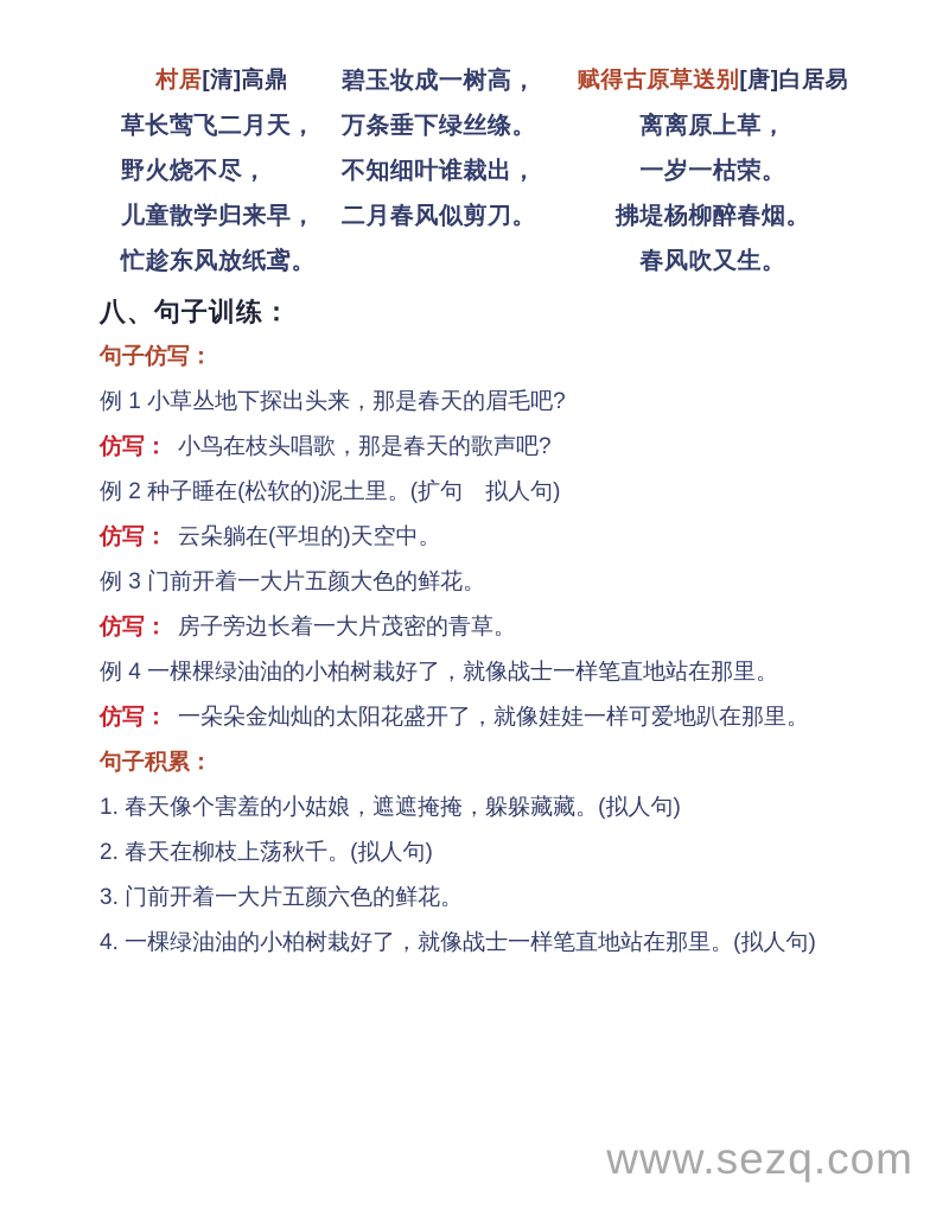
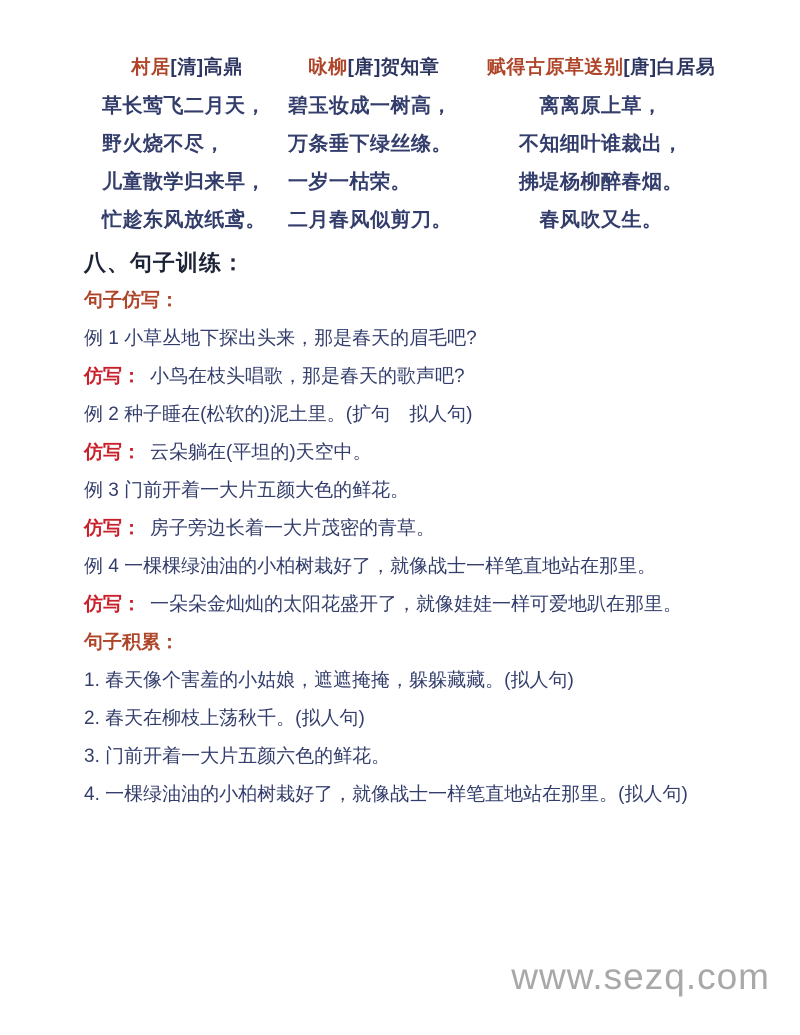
  村居[清]高鼎
  草长莺飞二月天，
  野火烧不尽，
  儿童散学归来早，
  忙趁东风放纸鸢。
+ 咏柳[唐]贺知章
  碧玉妆成一树高，
  万条垂下绿丝绦。
- 不知细叶谁裁出，
+ 一岁一枯荣。
  二月春风似剪刀。
  赋得古原草送别[唐]白居易
  离离原上草，
- 一岁一枯荣。
+ 不知细叶谁裁出，
  拂堤杨柳醉春烟。
  春风吹又生。
  八、句子训练：
  句子仿写：
  例 1 小草丛地下探出头来，那是春天的眉毛吧?
  仿写： 小鸟在枝头唱歌，那是春天的歌声吧?
  例 2 种子睡在(松软的)泥土里。(扩句 拟人句)
  仿写： 云朵躺在(平坦的)天空中。
  例 3 门前开着一大片五颜大色的鲜花。
  仿写： 房子旁边长着一大片茂密的青草。
  例 4 一棵棵绿油油的小柏树栽好了，就像战士一样笔直地站在那里。
  仿写： 一朵朵金灿灿的太阳花盛开了，就像娃娃一样可爱地趴在那里。
  句子积累：
  1. 春天像个害羞的小姑娘，遮遮掩掩，躲躲藏藏。(拟人句)
  2. 春天在柳枝上荡秋千。(拟人句)
  3. 门前开着一大片五颜六色的鲜花。
  4. 一棵绿油油的小柏树栽好了，就像战士一样笔直地站在那里。(拟人句)
  www.sezq.com
